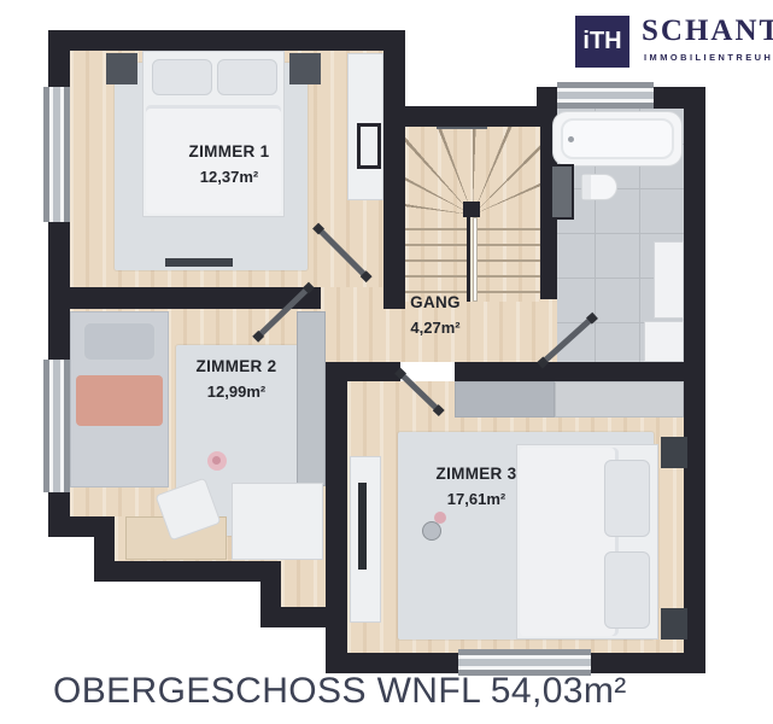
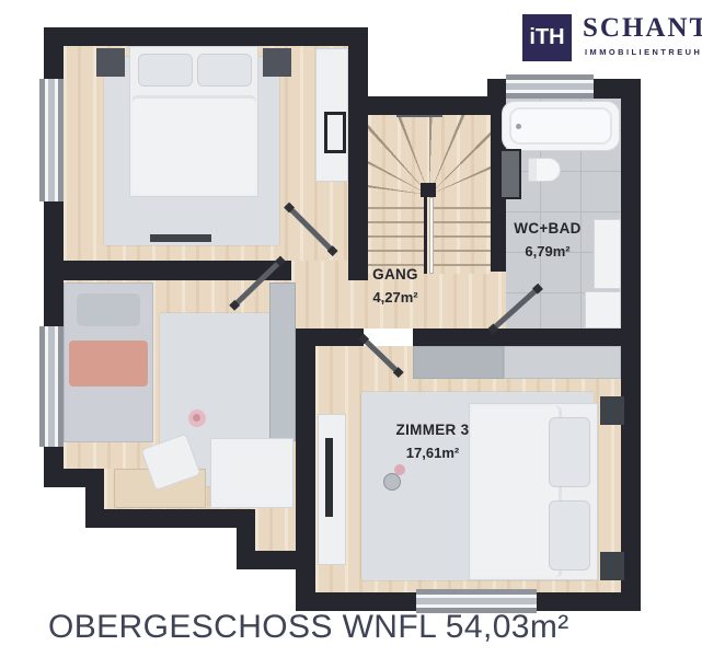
- ZIMMER 1
- 12,37m²
- ZIMMER 2
- 12,99m²
  ZIMMER 3
  17,61m²
  GANG
  4,27m²
+ WC+BAD
+ 6,79m²
  iTH
  SCHANT
  IMMOBILIENTREUH
  OBERGESCHOSS WNFL 54,03m²
